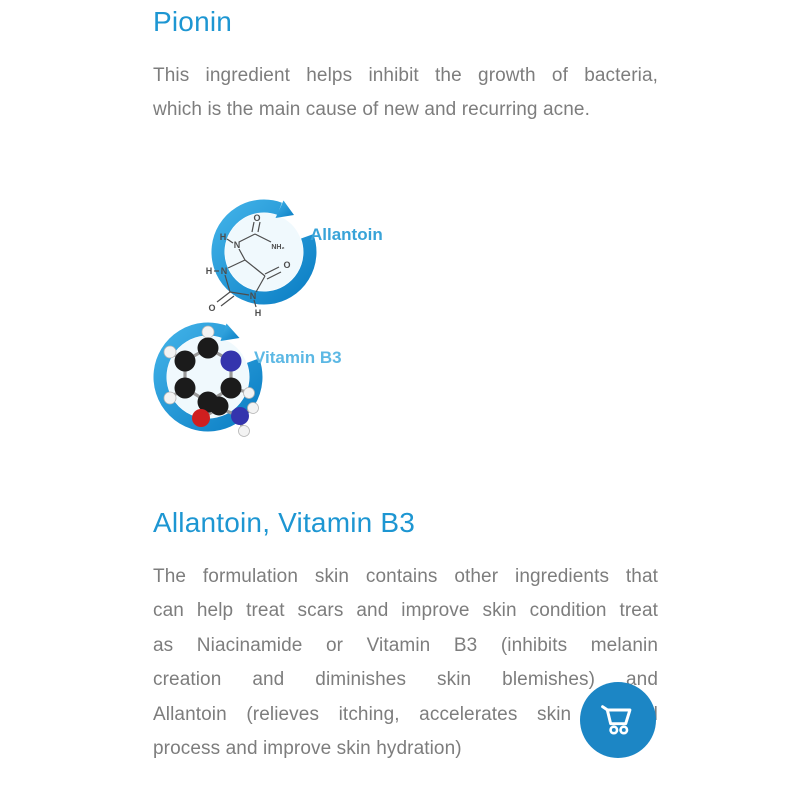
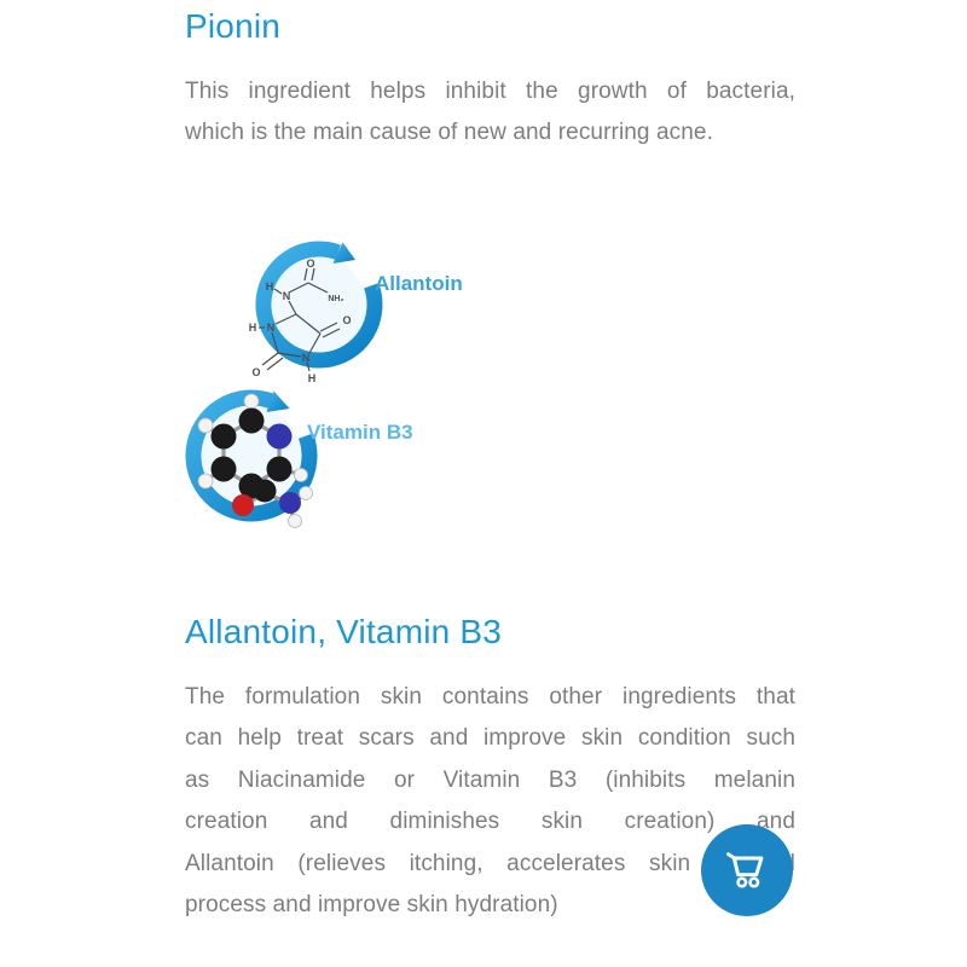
  Pionin
  This ingredient helps inhibit the growth of bacteria,
  which is the main cause of new and recurring acne.
  O
  H
  N
  H
  N
  O
  O
  N
  H
  Allantoin
  Vitamin B3
  Allantoin, Vitamin B3
  The formulation skin contains other ingredients that
- can help treat scars and improve skin condition treat
+ can help treat scars and improve skin condition such
  as Niacinamide or Vitamin B3 (inhibits melanin
- creation and diminishes skin blemishes) and
+ creation and diminishes skin creation) and
  Allantoin (relieves itching, accelerates skinl
  process and improve skin hydration)
